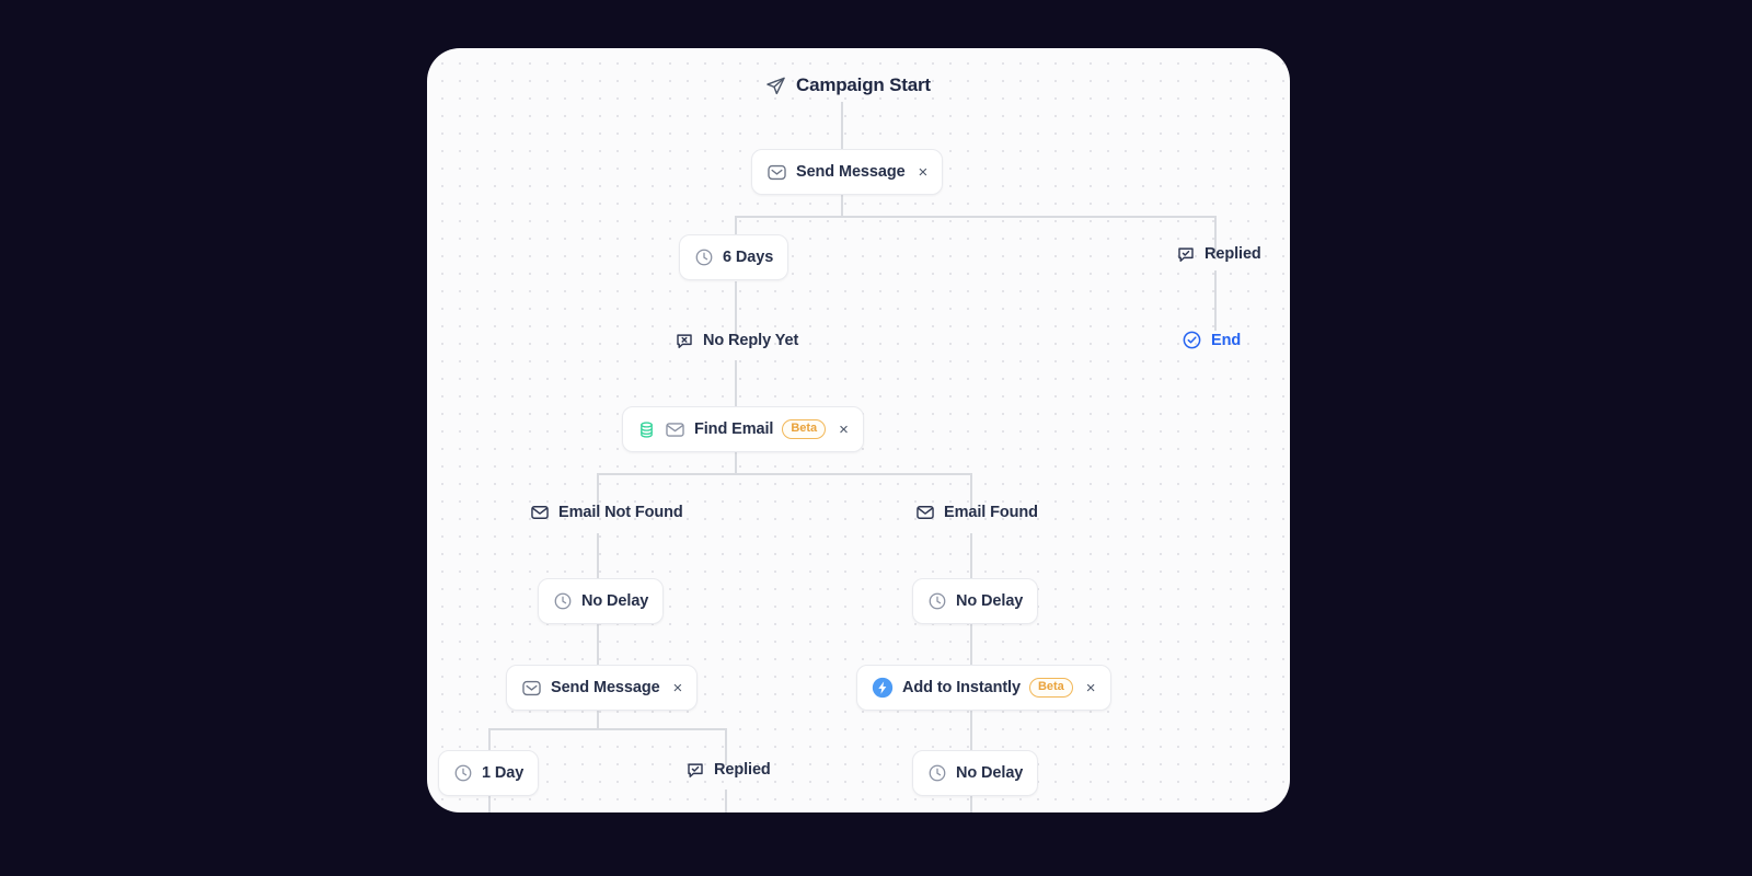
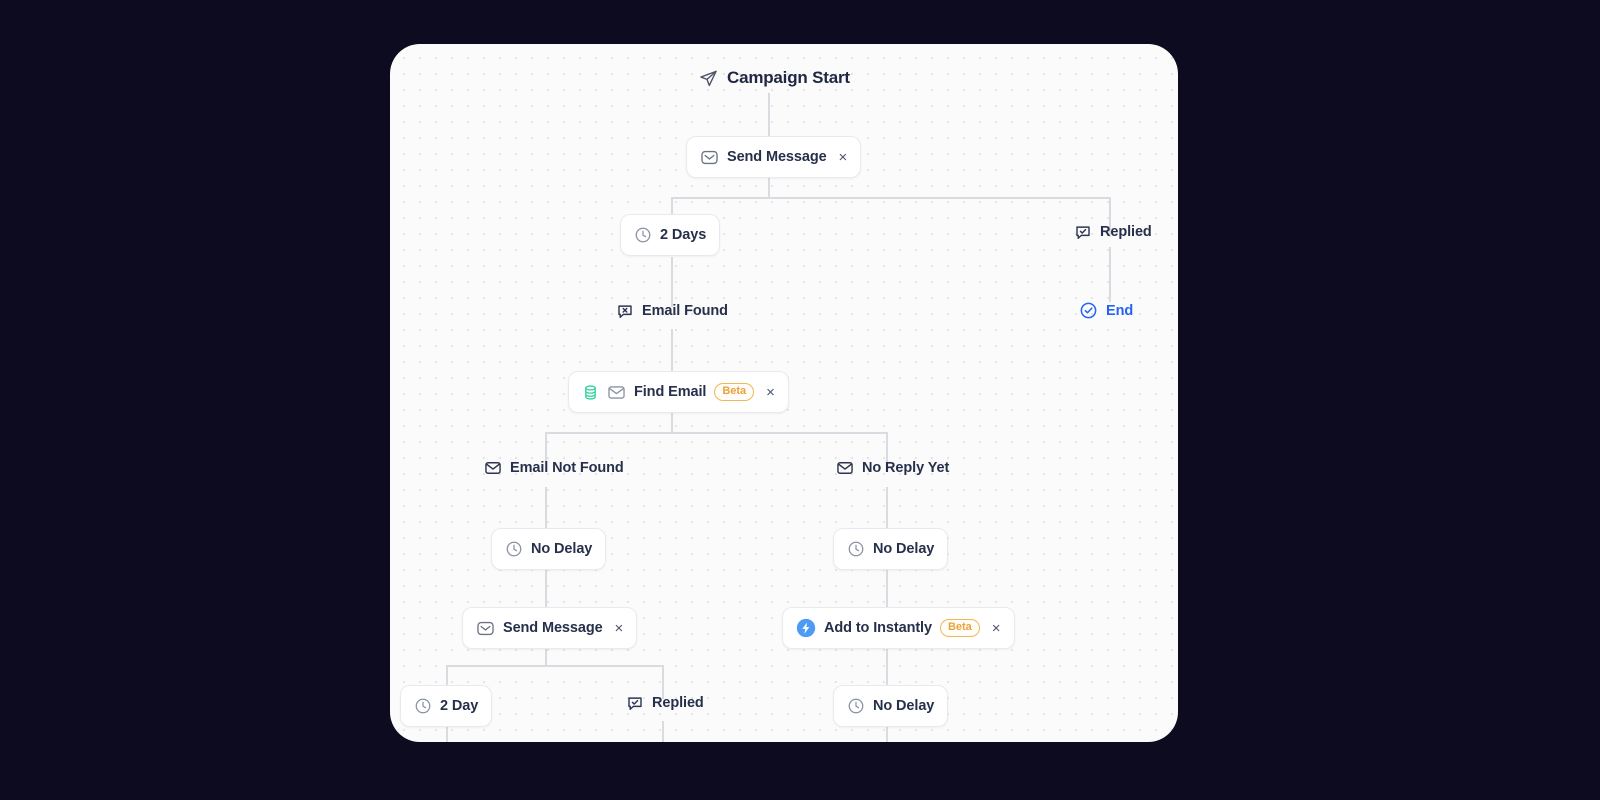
  Campaign Start
  Send Message
  ×
- 6 Days
+ 2 Days
  Replied
- No Reply Yet
+ Email Found
  End
  Find Email
  Beta
  ×
  Email Not Found
- Email Found
+ No Reply Yet
  No Delay
  No Delay
  Send Message
  ×
  Add to Instantly
  Beta
  ×
- 1 Day
+ 2 Day
  Replied
  No Delay
